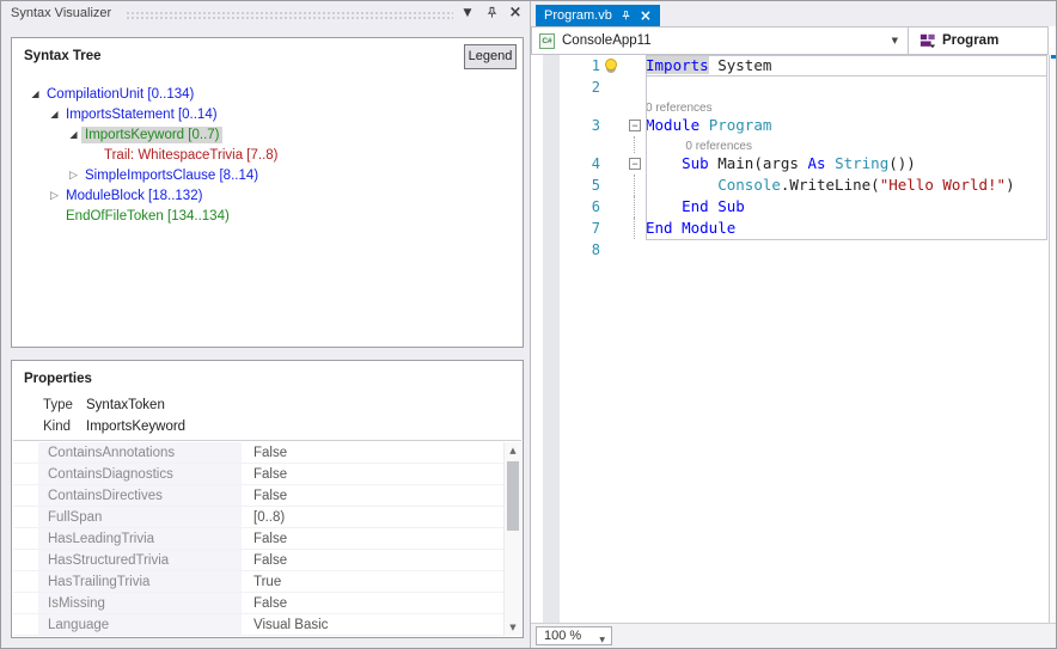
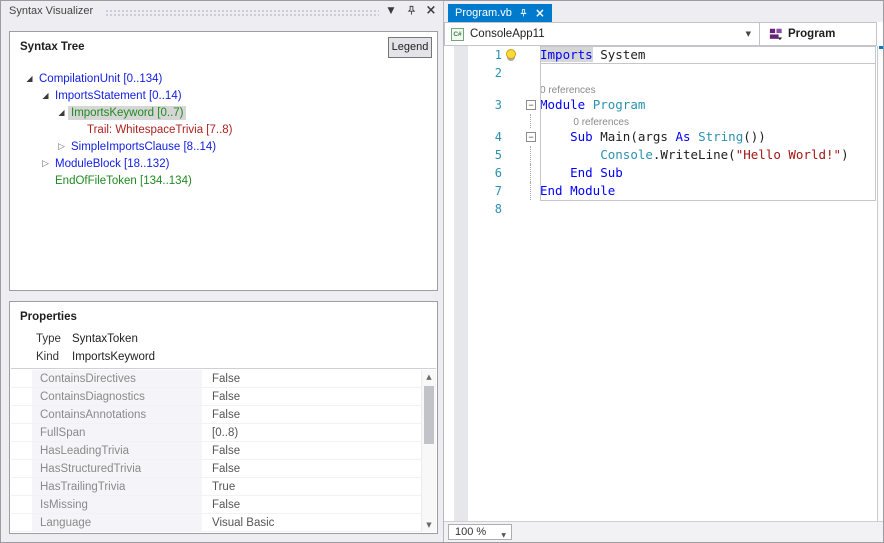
  Syntax Visualizer
  ▼
  ×
  Syntax Tree
  Legend
  ◢
  CompilationUnit [0..134)
  ◢
  ImportsStatement [0..14)
  ◢
  ImportsKeyword [0..7)
  Trail: WhitespaceTrivia [7..8)
  ▷
  SimpleImportsClause [8..14)
  ▷
  ModuleBlock [18..132)
  EndOfFileToken [134..134)
  Properties
  Type SyntaxToken
  Kind ImportsKeyword
- ContainsAnnotations
+ ContainsDirectives
  False
  ContainsDiagnostics
  False
- ContainsDirectives
+ ContainsAnnotations
  False
  FullSpan
  [0..8)
  HasLeadingTrivia
  False
  HasStructuredTrivia
  False
  HasTrailingTrivia
  True
  IsMissing
  False
  Language
  Visual Basic
  ▲
  ▼
  Program.vb
  ×
  ConsoleApp11
  ▼
  Program
  1
  Imports System
  2
  0 references
  3
  −
  Module Program
  0 references
  4
  −
  Sub Main(args As String())
  5
  Console.WriteLine("Hello World!")
  6
  End Sub
  7
  End Module
  8
  100 %
